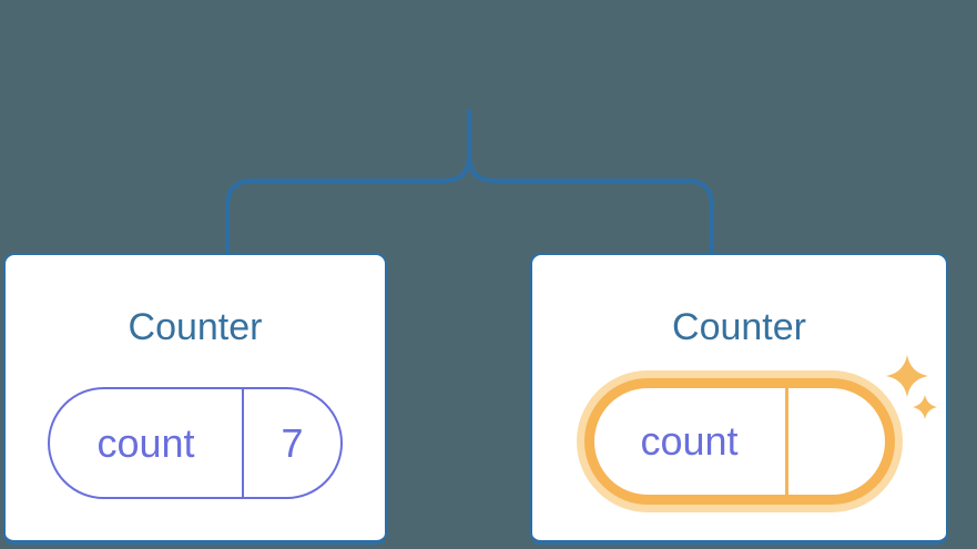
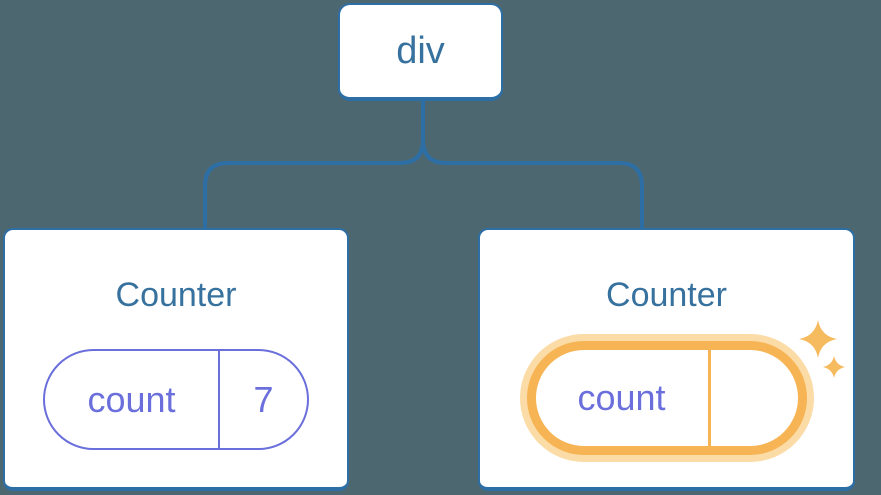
+ div
  Counter
  count
  7
  Counter
  count
